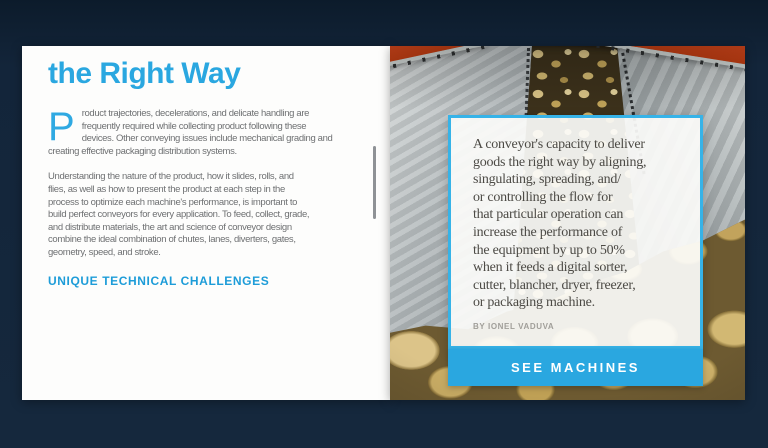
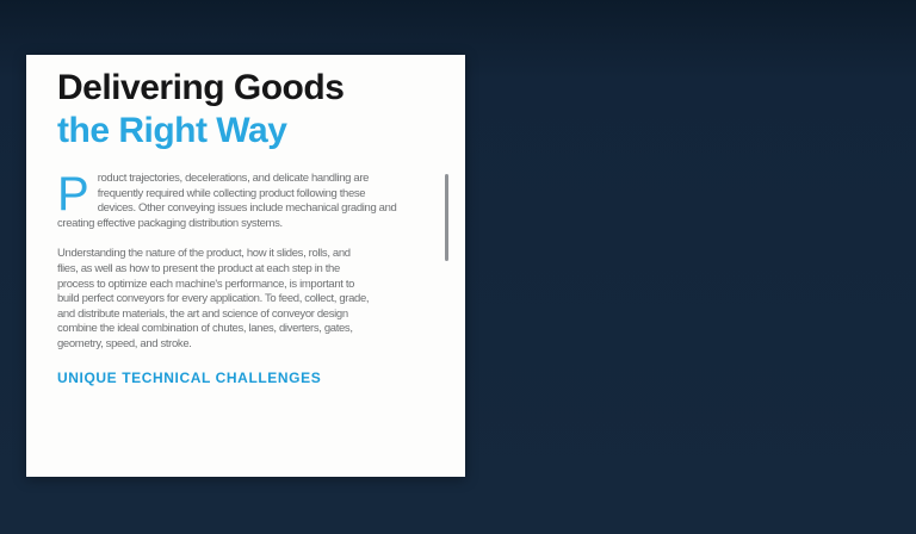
+ Delivering Goods
  the Right Way
  P
  roduct trajectories, decelerations, and delicate handling are
  frequently required while collecting product following these
  devices. Other conveying issues include mechanical grading and
  creating effective packaging distribution systems.
  Understanding the nature of the product, how it slides, rolls, and
  flies, as well as how to present the product at each step in the
  process to optimize each machine's performance, is important to
  build perfect conveyors for every application. To feed, collect, grade,
  and distribute materials, the art and science of conveyor design
  combine the ideal combination of chutes, lanes, diverters, gates,
  geometry, speed, and stroke.
  UNIQUE TECHNICAL CHALLENGES
- A conveyor's capacity to deliver
- goods the right way by aligning,
- singulating, spreading, and/
- or controlling the flow for
- that particular operation can
- increase the performance of
- the equipment by up to 50%
- when it feeds a digital sorter,
- cutter, blancher, dryer, freezer,
- or packaging machine.
- BY IONEL VADUVA
- SEE MACHINES
